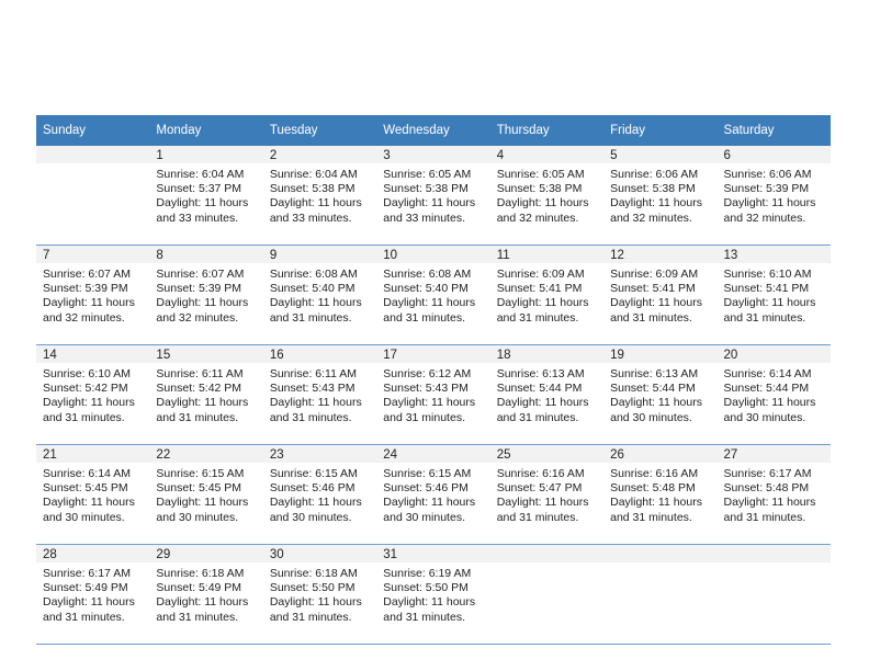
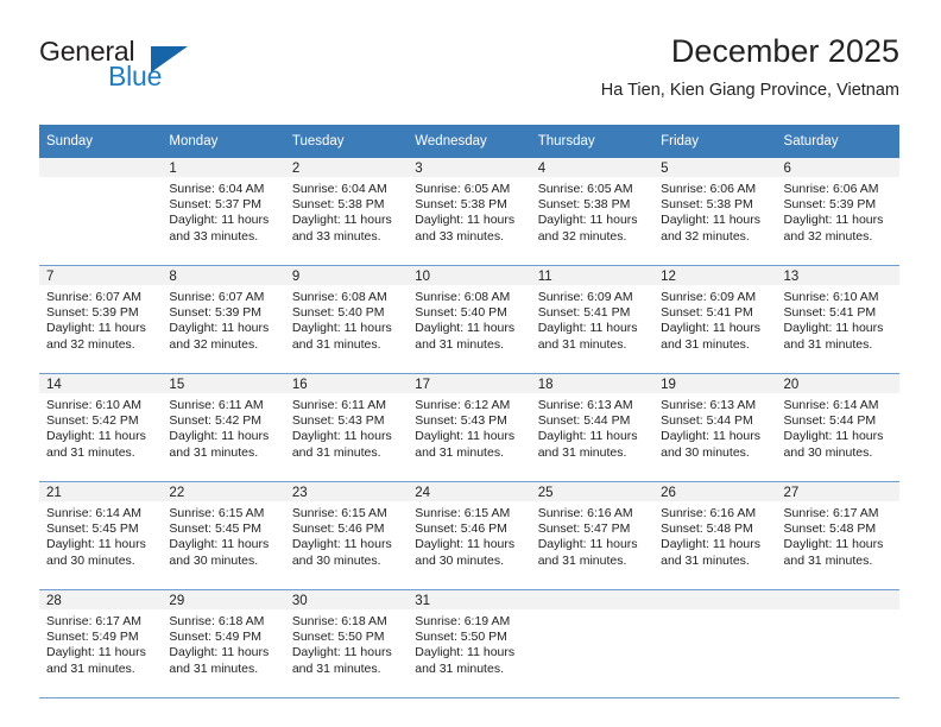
+ General
+ Blue
+ December 2025
+ Ha Tien, Kien Giang Province, Vietnam
  Sunday	Monday	Tuesday	Wednesday	Thursday	Friday	Saturday
  	1Sunrise: 6:04 AMSunset: 5:37 PMDaylight: 11 hours and 33 minutes.	2Sunrise: 6:04 AMSunset: 5:38 PMDaylight: 11 hours and 33 minutes.	3Sunrise: 6:05 AMSunset: 5:38 PMDaylight: 11 hours and 33 minutes.	4Sunrise: 6:05 AMSunset: 5:38 PMDaylight: 11 hours and 32 minutes.	5Sunrise: 6:06 AMSunset: 5:38 PMDaylight: 11 hours and 32 minutes.	6Sunrise: 6:06 AMSunset: 5:39 PMDaylight: 11 hours and 32 minutes.
  7Sunrise: 6:07 AMSunset: 5:39 PMDaylight: 11 hours and 32 minutes.	8Sunrise: 6:07 AMSunset: 5:39 PMDaylight: 11 hours and 32 minutes.	9Sunrise: 6:08 AMSunset: 5:40 PMDaylight: 11 hours and 31 minutes.	10Sunrise: 6:08 AMSunset: 5:40 PMDaylight: 11 hours and 31 minutes.	11Sunrise: 6:09 AMSunset: 5:41 PMDaylight: 11 hours and 31 minutes.	12Sunrise: 6:09 AMSunset: 5:41 PMDaylight: 11 hours and 31 minutes.	13Sunrise: 6:10 AMSunset: 5:41 PMDaylight: 11 hours and 31 minutes.
  14Sunrise: 6:10 AMSunset: 5:42 PMDaylight: 11 hours and 31 minutes.	15Sunrise: 6:11 AMSunset: 5:42 PMDaylight: 11 hours and 31 minutes.	16Sunrise: 6:11 AMSunset: 5:43 PMDaylight: 11 hours and 31 minutes.	17Sunrise: 6:12 AMSunset: 5:43 PMDaylight: 11 hours and 31 minutes.	18Sunrise: 6:13 AMSunset: 5:44 PMDaylight: 11 hours and 31 minutes.	19Sunrise: 6:13 AMSunset: 5:44 PMDaylight: 11 hours and 30 minutes.	20Sunrise: 6:14 AMSunset: 5:44 PMDaylight: 11 hours and 30 minutes.
  21Sunrise: 6:14 AMSunset: 5:45 PMDaylight: 11 hours and 30 minutes.	22Sunrise: 6:15 AMSunset: 5:45 PMDaylight: 11 hours and 30 minutes.	23Sunrise: 6:15 AMSunset: 5:46 PMDaylight: 11 hours and 30 minutes.	24Sunrise: 6:15 AMSunset: 5:46 PMDaylight: 11 hours and 30 minutes.	25Sunrise: 6:16 AMSunset: 5:47 PMDaylight: 11 hours and 31 minutes.	26Sunrise: 6:16 AMSunset: 5:48 PMDaylight: 11 hours and 31 minutes.	27Sunrise: 6:17 AMSunset: 5:48 PMDaylight: 11 hours and 31 minutes.
  28Sunrise: 6:17 AMSunset: 5:49 PMDaylight: 11 hours and 31 minutes.	29Sunrise: 6:18 AMSunset: 5:49 PMDaylight: 11 hours and 31 minutes.	30Sunrise: 6:18 AMSunset: 5:50 PMDaylight: 11 hours and 31 minutes.	31Sunrise: 6:19 AMSunset: 5:50 PMDaylight: 11 hours and 31 minutes.
